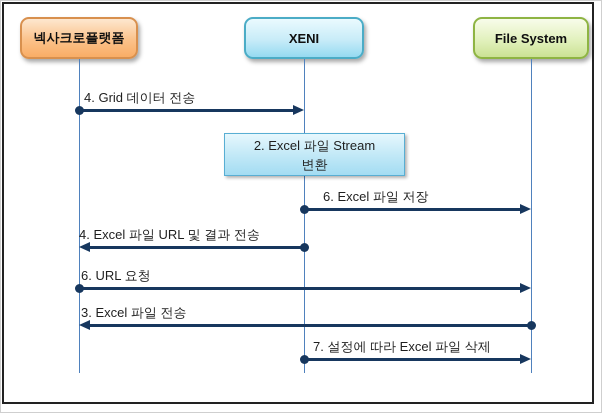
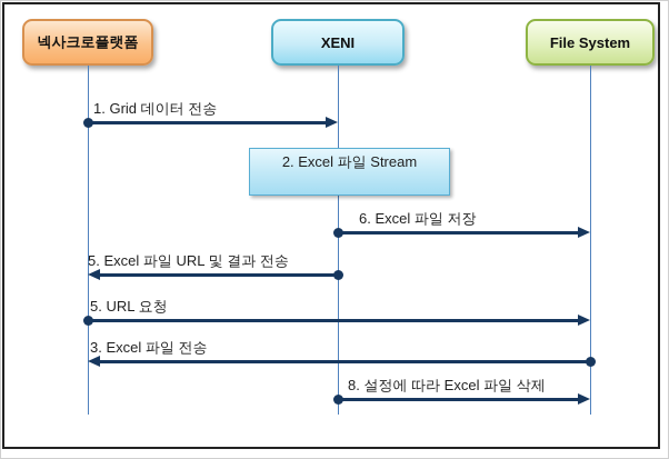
  넥사크로플랫폼
  XENI
  File System
  2. Excel 파일 Stream
- 변환
- 4. Grid 데이터 전송
+ 1. Grid 데이터 전송
  6. Excel 파일 저장
- 4. Excel 파일 URL 및 결과 전송
+ 5. Excel 파일 URL 및 결과 전송
- 6. URL 요청
+ 5. URL 요청
  3. Excel 파일 전송
- 7. 설정에 따라 Excel 파일 삭제
+ 8. 설정에 따라 Excel 파일 삭제
